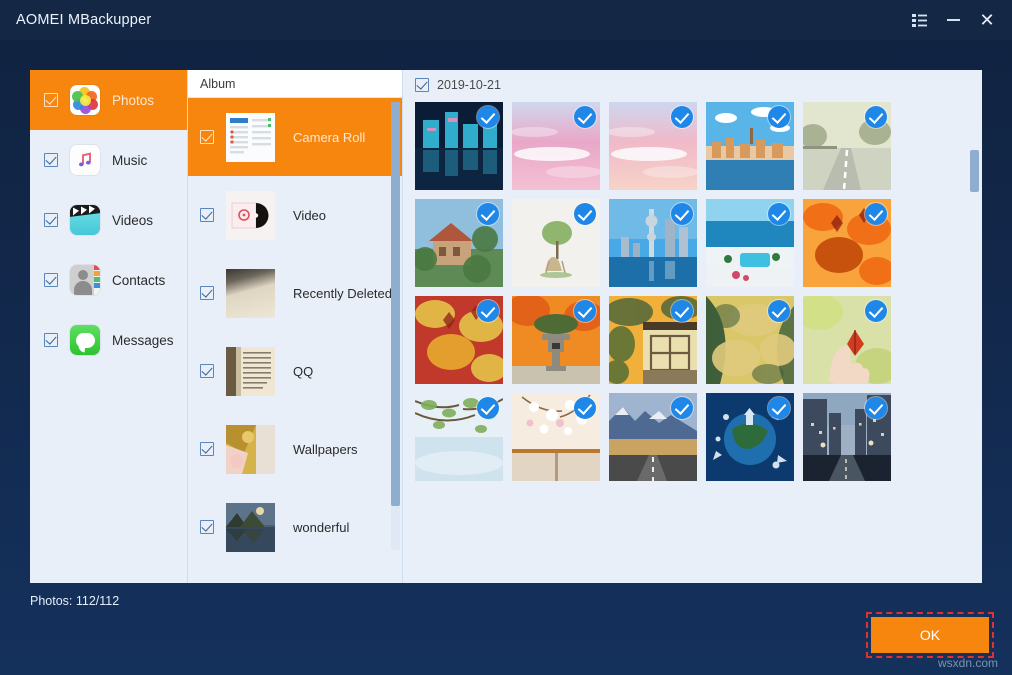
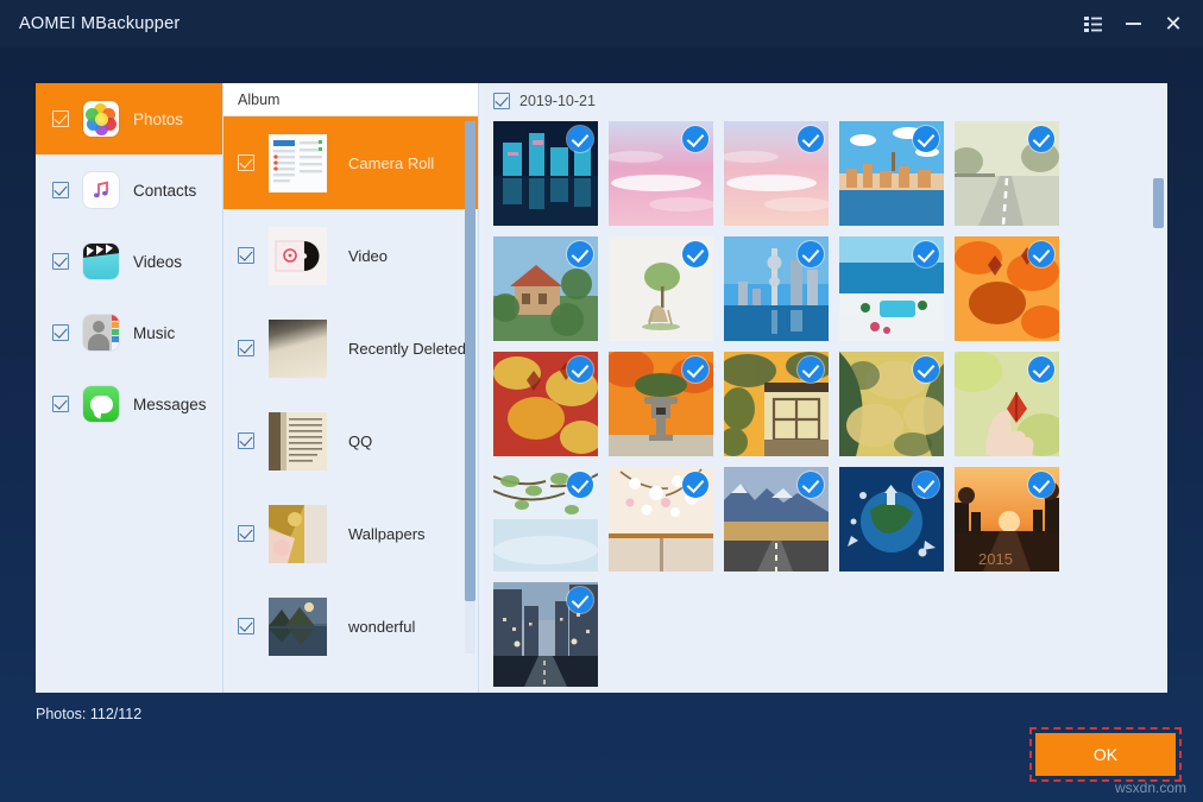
  AOMEI MBackupper
  ✕
  Photos
- Music
+ Contacts
  Videos
- Contacts
+ Music
  Messages
  Album
  Camera Roll
  Video
  Recently Deleted
  QQ
  Wallpapers
  wonderful
  2019-10-21
+ 2015
  Photos: 112/112
  OK
  wsxdn.com
